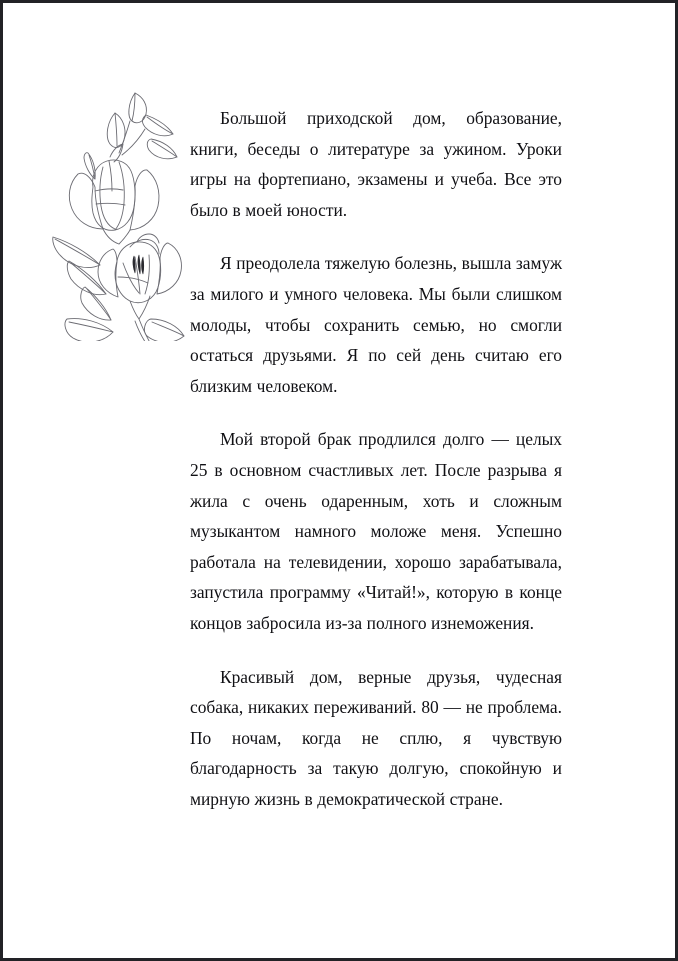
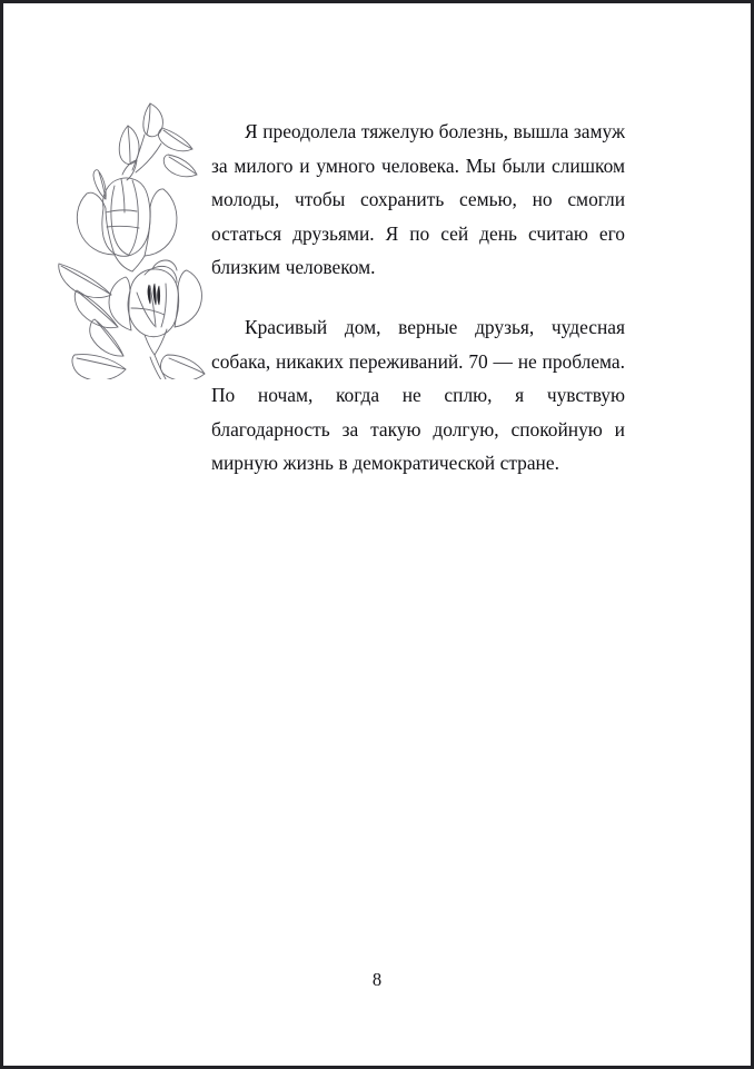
- Большой приходской дом, образова­ние, книги, беседы о литературе за ужи­ном. Уроки игры на фортепиано, экзамены и учеба. Все это было в моей юности.
  Я преодолела тяжелую болезнь, вы­шла замуж за милого и умного человека. Мы были слишком молоды, чтобы сохра­нить семью, но смогли остаться друзь­ями. Я по сей день считаю его близким человеком.
- Мой второй брак продлился дол­го — целых 25 в основном счастливых лет. После разрыва я жила с очень ода­ренным, хоть и сложным музыкантом намного моложе меня. Успешно работала на телевидении, хорошо зарабатывала, запустила программу «Читай!», которую в конце концов забросила из-за полного изнеможения.
- Красивый дом, верные друзья, чудес­ная собака, никаких переживаний. 80 — не проблема. По ночам, когда не сплю, я чувствую благодарность за такую долгую, спокойную и мирную жизнь в демократи­ческой стране.
+ Красивый дом, верные друзья, чудес­ная собака, никаких переживаний. 70 — не проблема. По ночам, когда не сплю, я чувствую благодарность за такую долгую, спокойную и мирную жизнь в демократи­ческой стране.
+ 8
